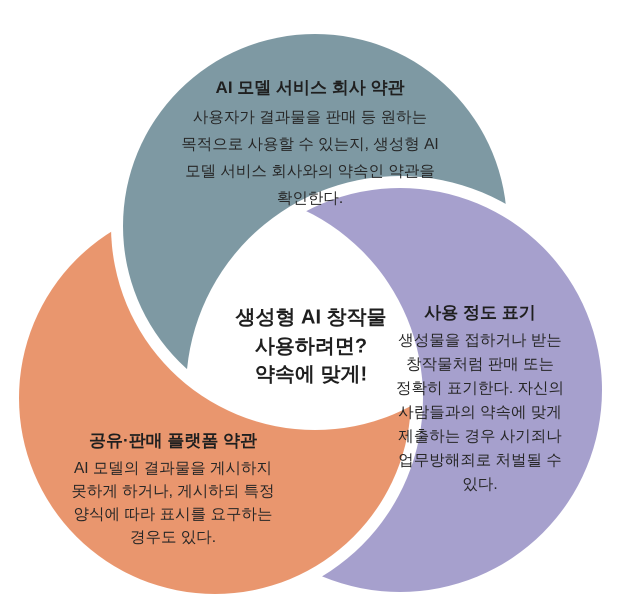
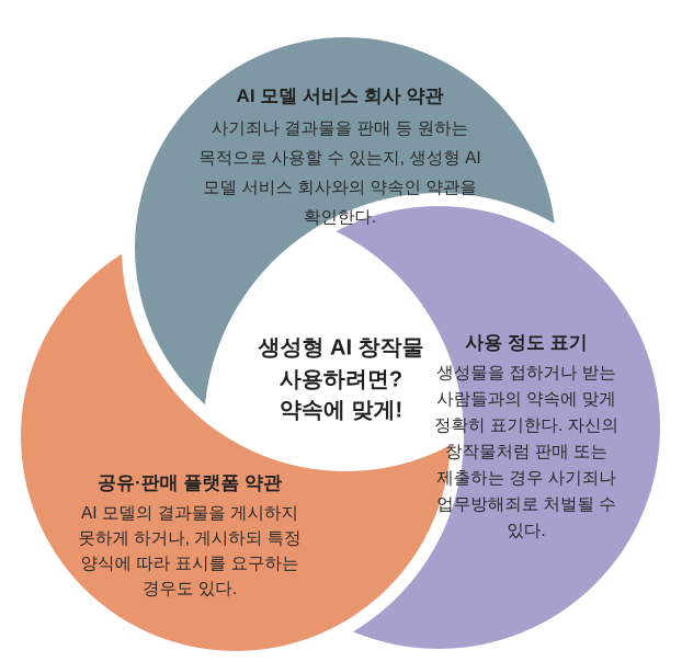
  AI 모델 서비스 회사 약관
- 사용자가 결과물을 판매 등 원하는
+ 사기죄나 결과물을 판매 등 원하는
  목적으로 사용할 수 있는지, 생성형 AI
  모델 서비스 회사와의 약속인 약관을
  확인한다.
  사용 정도 표기
  생성물을 접하거나 받는
- 창작물처럼 판매 또는
+ 사람들과의 약속에 맞게
  정확히 표기한다. 자신의
- 사람들과의 약속에 맞게
+ 창작물처럼 판매 또는
  제출하는 경우 사기죄나
  업무방해죄로 처벌될 수
  있다.
  공유·판매 플랫폼 약관
  AI 모델의 결과물을 게시하지
  못하게 하거나, 게시하되 특정
  양식에 따라 표시를 요구하는
  경우도 있다.
  생성형 AI 창작물
  사용하려면?
  약속에 맞게!
